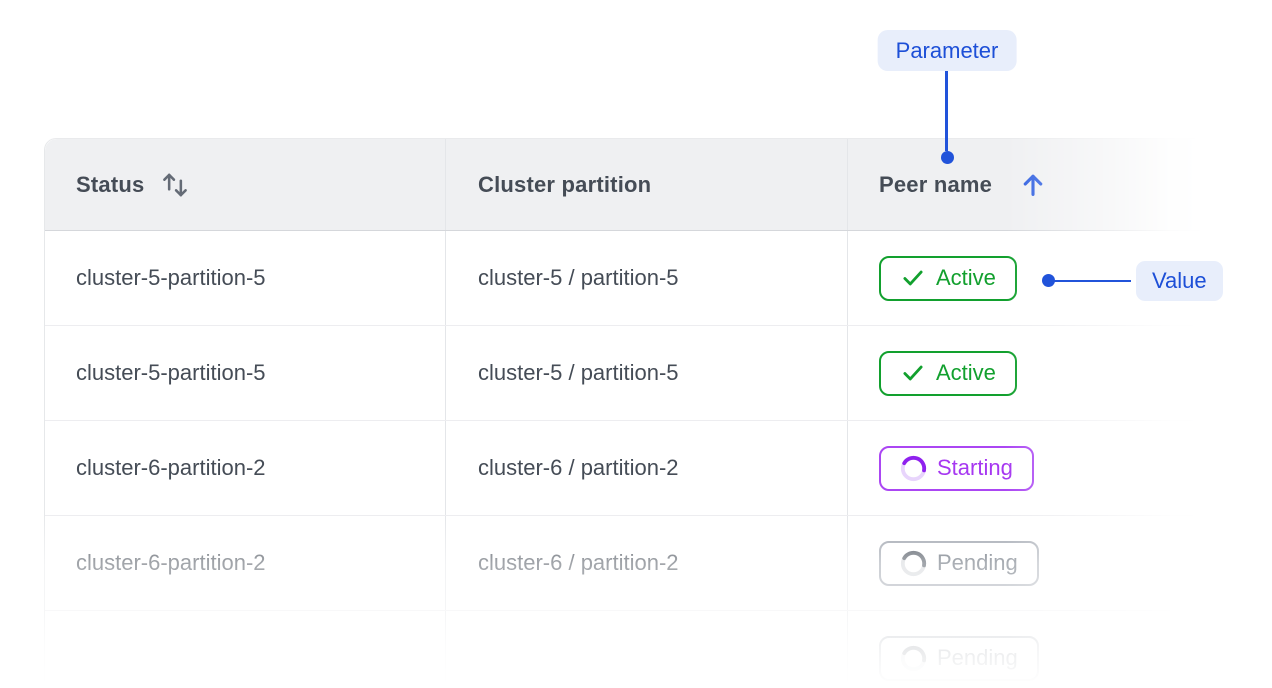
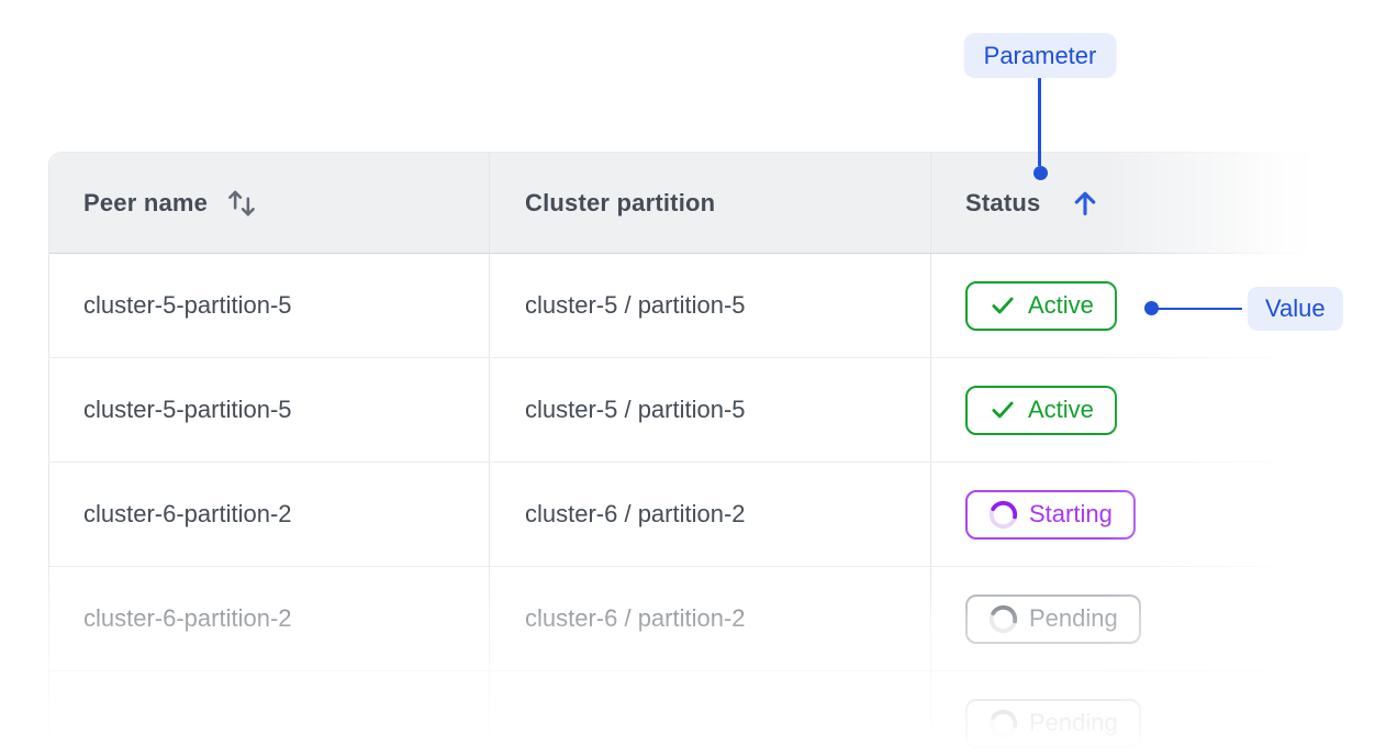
- Status
+ Peer name
  Cluster partition
- Peer name
+ Status
  cluster-5-partition-5
  cluster-5 / partition-5
  Active
  cluster-5-partition-5
  cluster-5 / partition-5
  Active
  cluster-6-partition-2
  cluster-6 / partition-2
  Startin
  Parameter
  Value
